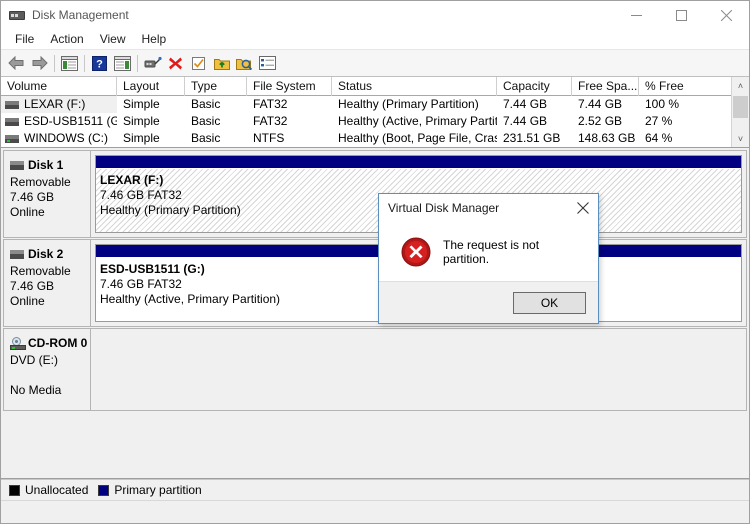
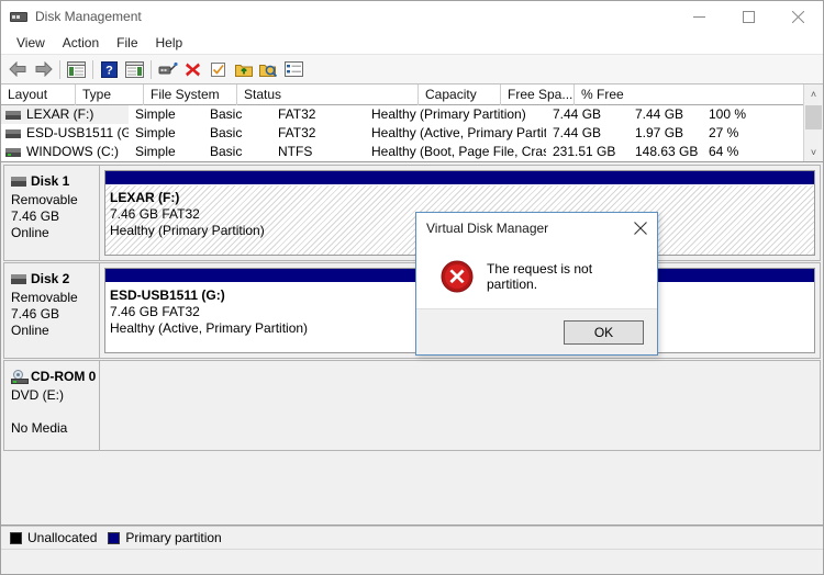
  Disk Management
- File
+ View
  Action
- View
+ File
  Help
  ?
- Volume
  Layout
  Type
  File System
  Status
  Capacity
  Free Spa...
  % Free
  LEXAR (F:)
  Simple
  Basic
  FAT32
  Healthy (Primary Partition)
  7.44 GB
  7.44 GB
  100 %
  ESD-USB1511 (G
  Simple
  Basic
  FAT32
  Healthy (Active, Primary Partit
  7.44 GB
- 2.52 GB
+ 1.97 GB
  27 %
  WINDOWS (C:)
  Simple
  Basic
  NTFS
  Healthy (Boot, Page File, Cra
  231.51 GB
  148.63 GB
  64 %
  ˄
  ˅
  Disk 1
  Removable
  7.46 GB
  Online
  LEXAR (F:)
  7.46 GB FAT32
  Healthy (Primary Partition)
  Disk 2
  Removable
  7.46 GB
  Online
  ESD-USB1511 (G:)
  7.46 GB FAT32
  Healthy (Active, Primary Partition)
  CD-ROM 0
  DVD (E:)
  No Media
  Unallocated
  Primary partition
  Virtual Disk Manager
  The request is not partition.
  OK
